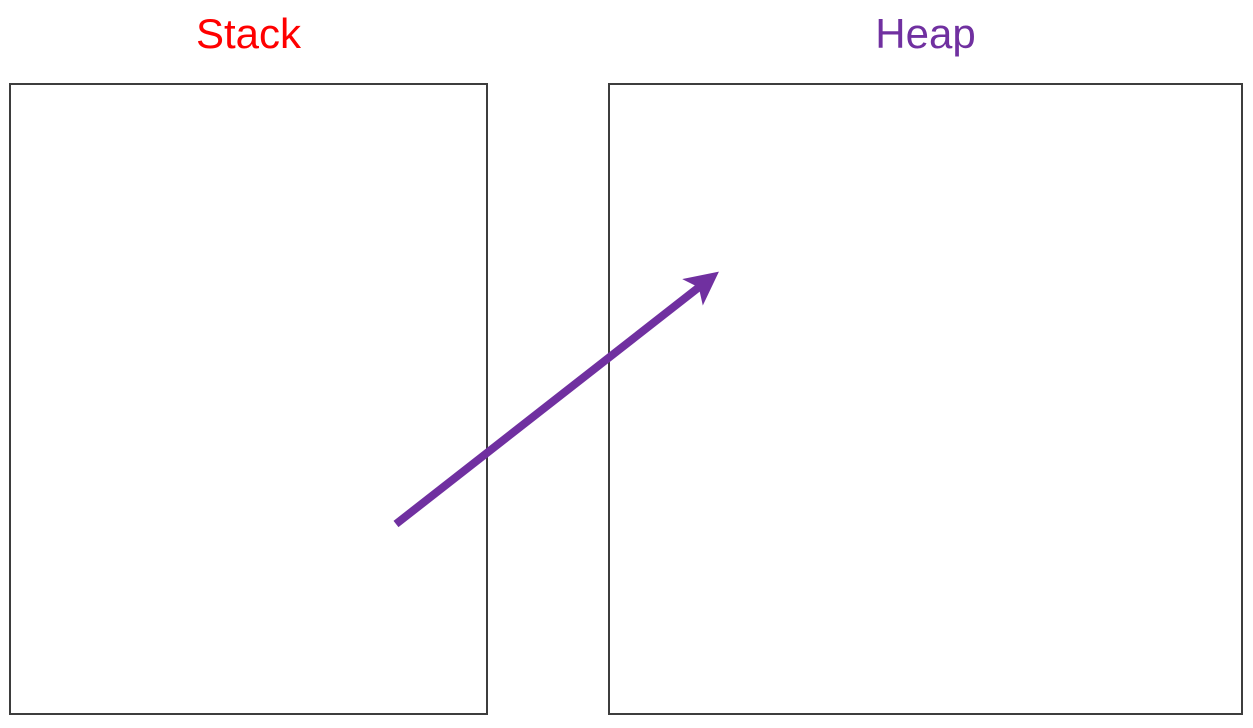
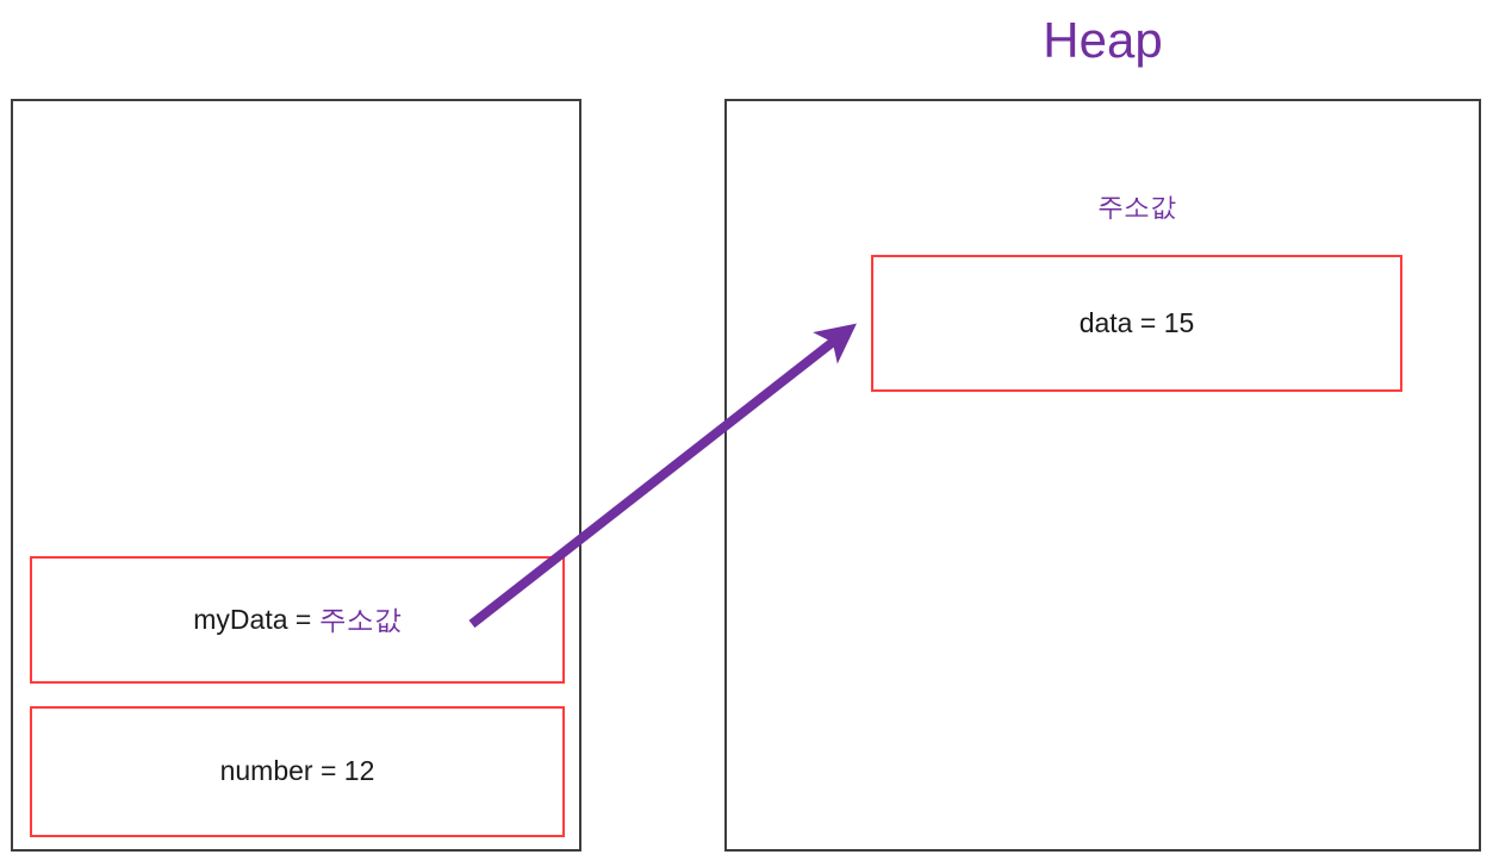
- Stack
  Heap
+ 주소값
+ data = 15
+ myData = 주소값
+ number = 12
